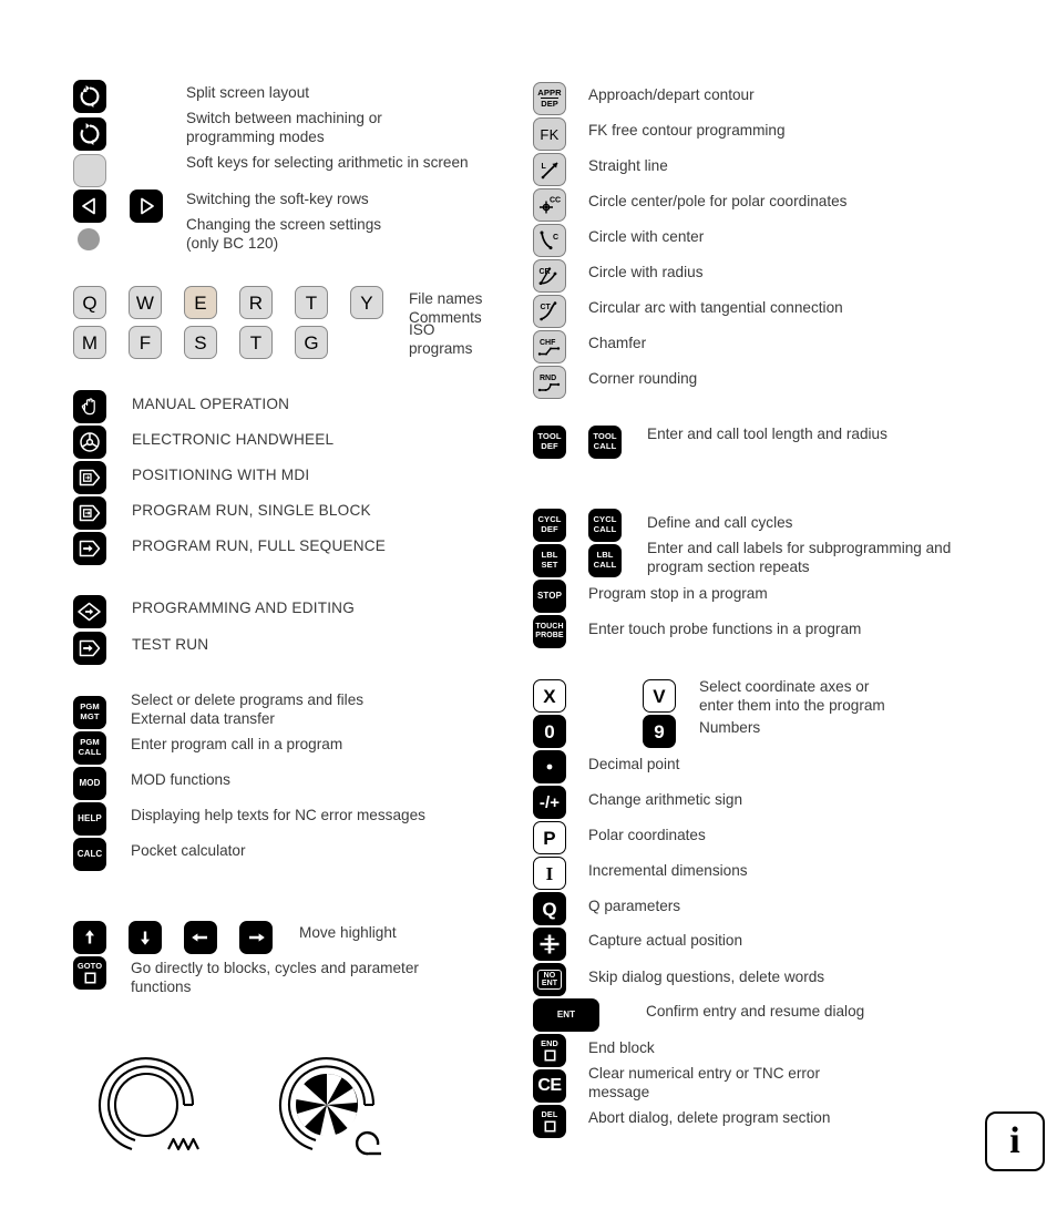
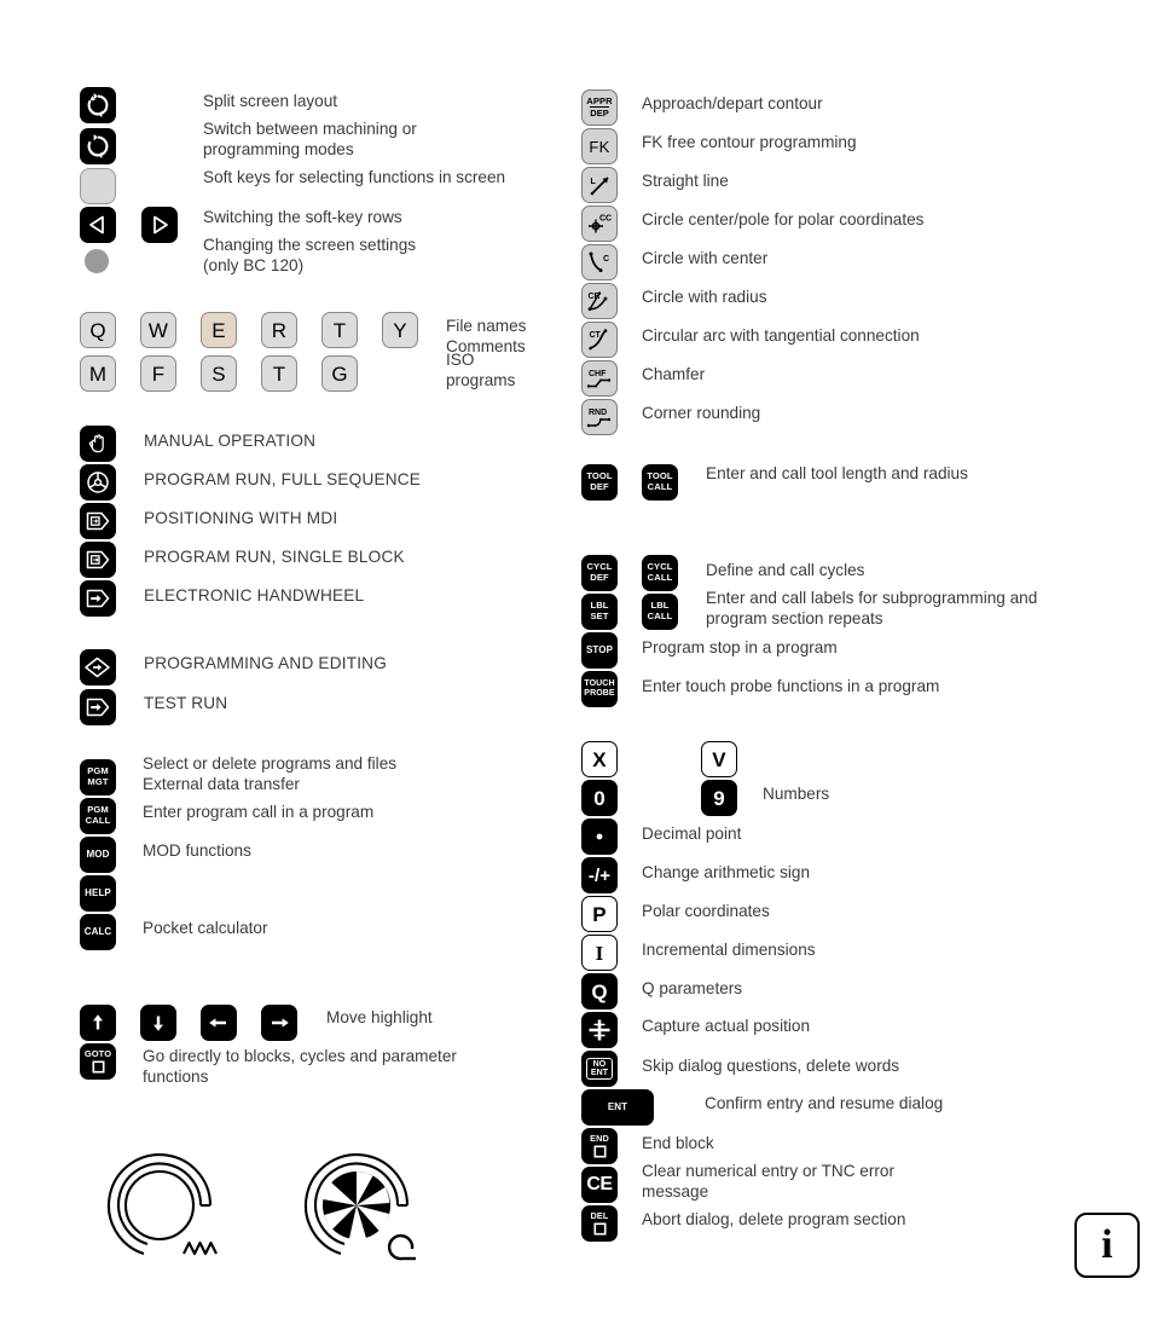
  Split screen layout
  Switch between machining or
  programming modes
- Soft keys for selecting arithmetic in screen
+ Soft keys for selecting functions in screen
  Switching the soft-key rows
  Changing the screen settings
  (only BC 120)
  Q
  W
  E
  R
  T
  Y
  File names
  Comments
  M
  F
  S
  T
  G
  ISO
  programs
  MANUAL OPERATION
- ELECTRONIC HANDWHEEL
+ PROGRAM RUN, FULL SEQUENCE
  POSITIONING WITH MDI
  PROGRAM RUN, SINGLE BLOCK
- PROGRAM RUN, FULL SEQUENCE
+ ELECTRONIC HANDWHEEL
  PROGRAMMING AND EDITING
  TEST RUN
  PGM
  MGT
  Select or delete programs and files
  External data transfer
  PGM
  CALL
  Enter program call in a program
  MOD
  MOD functions
  HELP
- Displaying help texts for NC error messages
  CALC
  Pocket calculator
  Move highlight
  GOTO
  Go directly to blocks, cycles and parameter
  functions
  APPR
  DEP
  Approach/depart contour
  FK
  FK free contour programming
  Straight line
  Circle center/pole for polar coordinates
  Circle with center
  Circle with radius
  Circular arc with tangential connection
  Chamfer
  Corner rounding
  TOOL
  DEF
  TOOL
  CALL
  Enter and call tool length and radius
  CYCL
  DEF
  CYCL
  CALL
  Define and call cycles
  LBL
  SET
  LBL
  CALL
  Enter and call labels for subprogramming and
  program section repeats
  STOP
  Program stop in a program
  Enter touch probe functions in a program
  X
  V
- Select coordinate axes or
- enter them into the program
  0
  9
  Numbers
  Decimal point
  -/+
  Change arithmetic sign
  P
  Polar coordinates
  I
  Incremental dimensions
  Q
  Q parameters
  Capture actual position
  Skip dialog questions, delete words
  ENT
  Confirm entry and resume dialog
  END
  End block
  CE
  Clear numerical entry or TNC error
  message
  DEL
  Abort dialog, delete program section
  i
